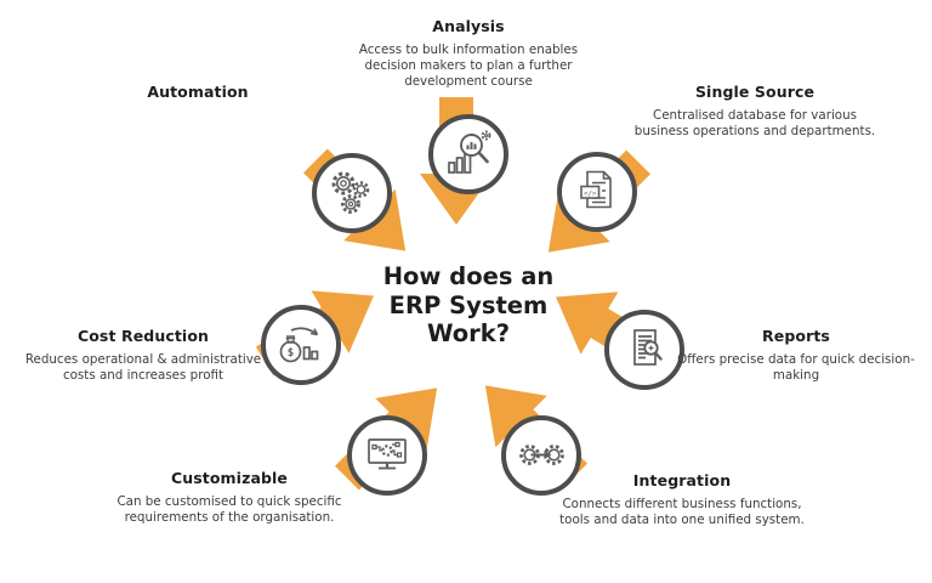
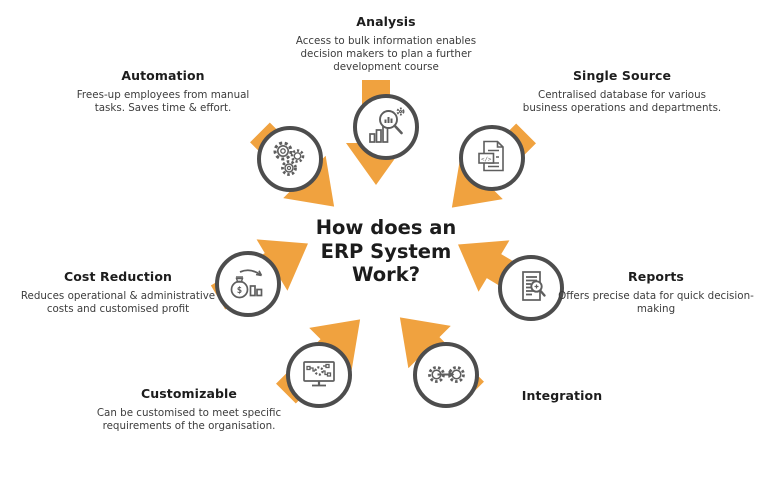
  $
  Analysis
  Access to bulk information enables decision makers to plan a further development course
  Automation
+ Frees-up employees from manual tasks. Saves time & effort.
  Single Source
  Centralised database for various business operations and departments.
  Cost Reduction
- Reduces operational & administrative costs and increases profit
+ Reduces operational & administrative costs and customised profit
  Reports
  Offers precise data for quick decision-making
  Customizable
- Can be customised to quick specific requirements of the organisation.
+ Can be customised to meet specific requirements of the organisation.
  Integration
- Connects different business functions, tools and data into one unified system.
  How does an
  ERP System
  Work?
